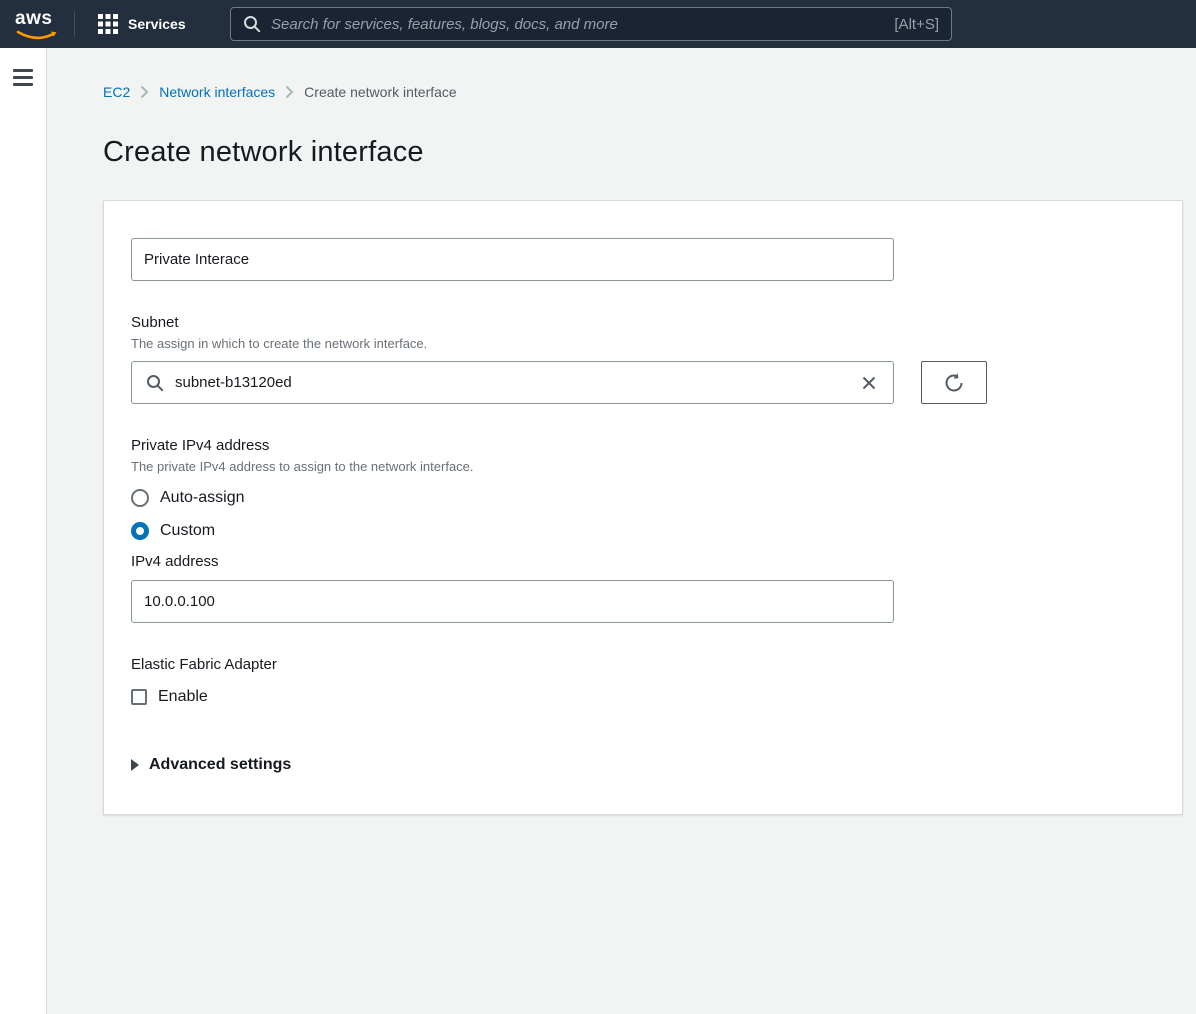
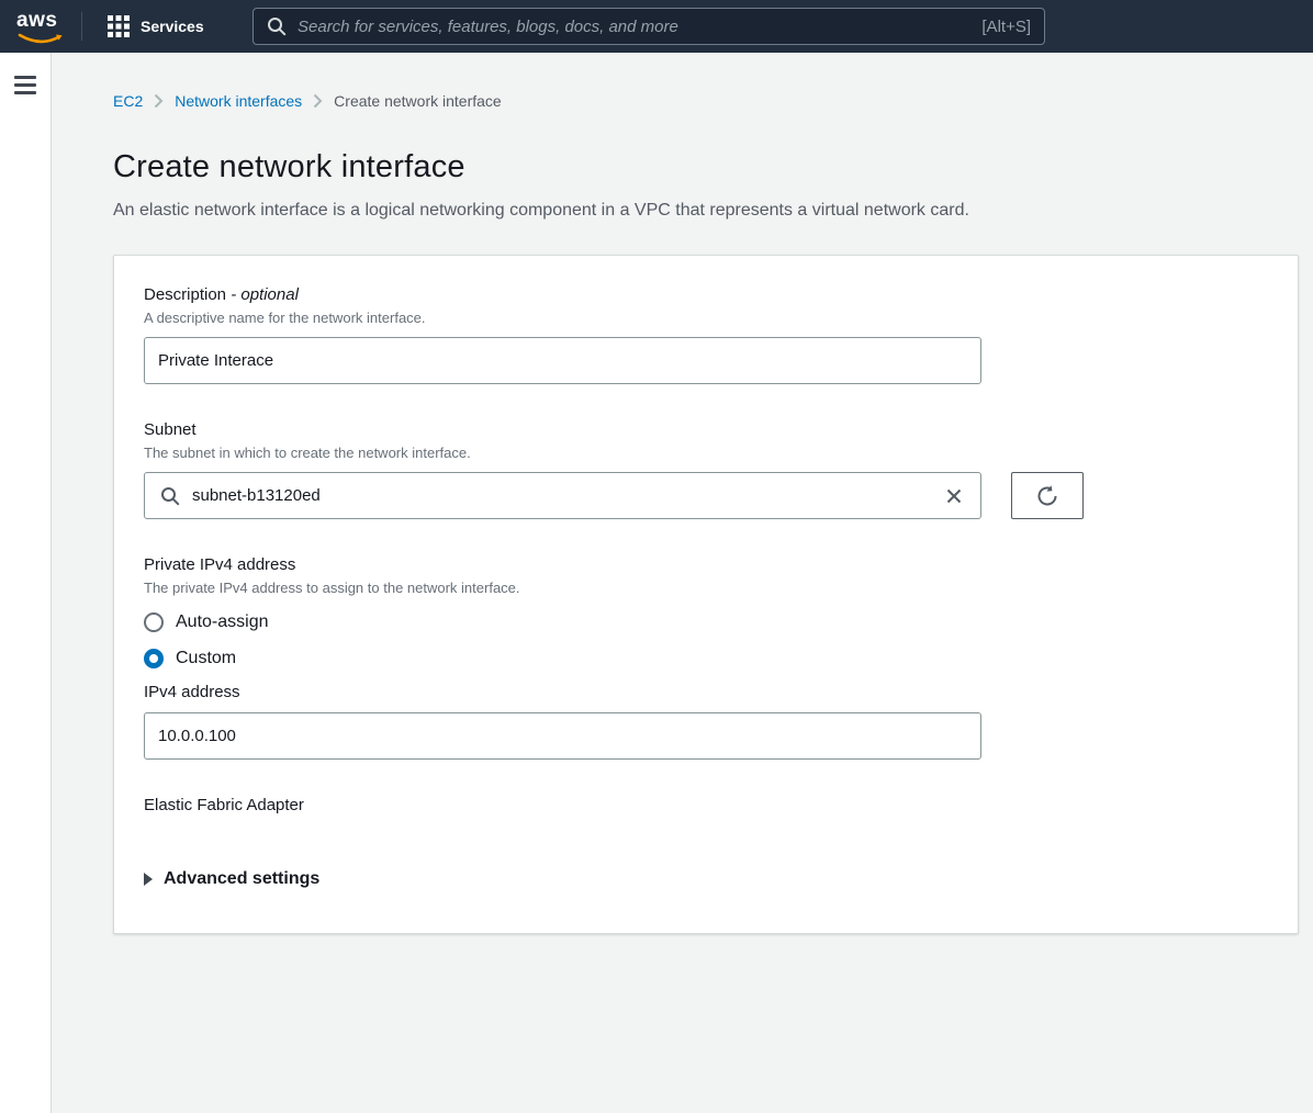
  aws
  Services
  Search for services, features, blogs, docs, and more
  [Alt+S]
  EC2
  Network interfaces
  Create network interface
  Create network interface
+ An elastic network interface is a logical networking component in a VPC that represents a virtual network card.
+ Description - optional
+ A descriptive name for the network interface.
  Private Interace
  Subnet
- The assign in which to create the network interface.
+ The subnet in which to create the network interface.
  subnet-b13120ed
  Private IPv4 address
  The private IPv4 address to assign to the network interface.
  Auto-assign
  Custom
  IPv4 address
  10.0.0.100
  Elastic Fabric Adapter
- Enable
  Advanced settings
